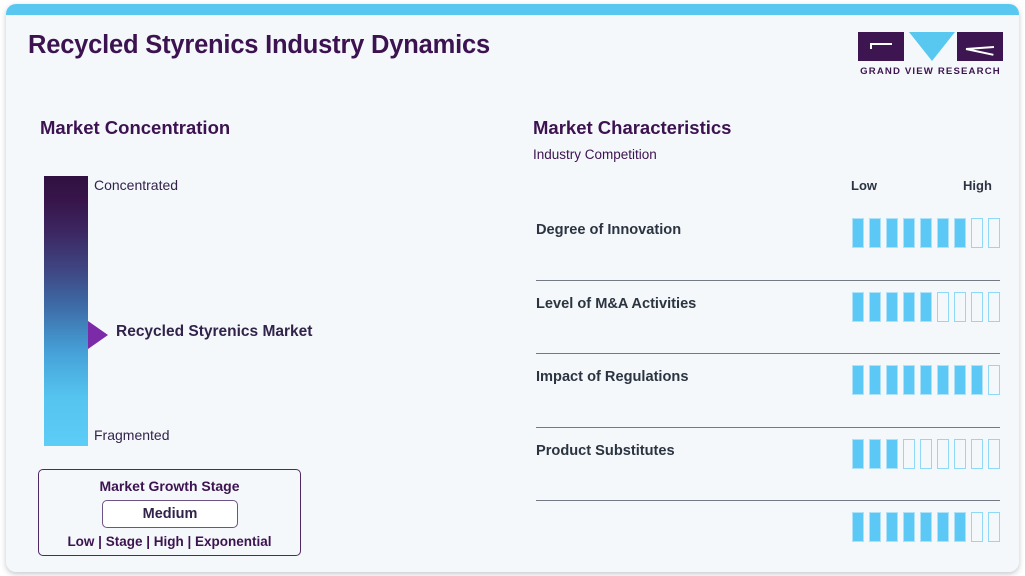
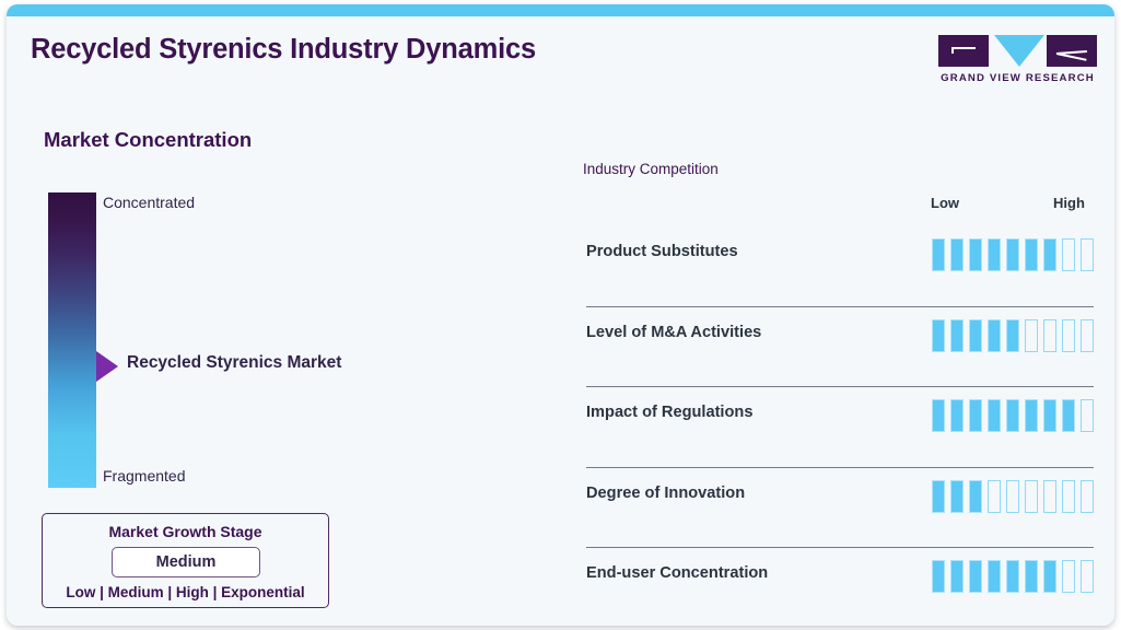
  Recycled Styrenics Industry Dynamics
  GRAND VIEW RESEARCH
  Market Concentration
  Concentrated
  Fragmented
  Recycled Styrenics Market
  Market Growth Stage
  Medium
- Low | Stage | High | Exponential
+ Low | Medium | High | Exponential
- Market Characteristics
  Industry Competition
  Low
  High
- Degree of Innovation
+ Product Substitutes
  Level of M&A Activities
  Impact of Regulations
- Product Substitutes
+ Degree of Innovation
+ End-user Concentration
